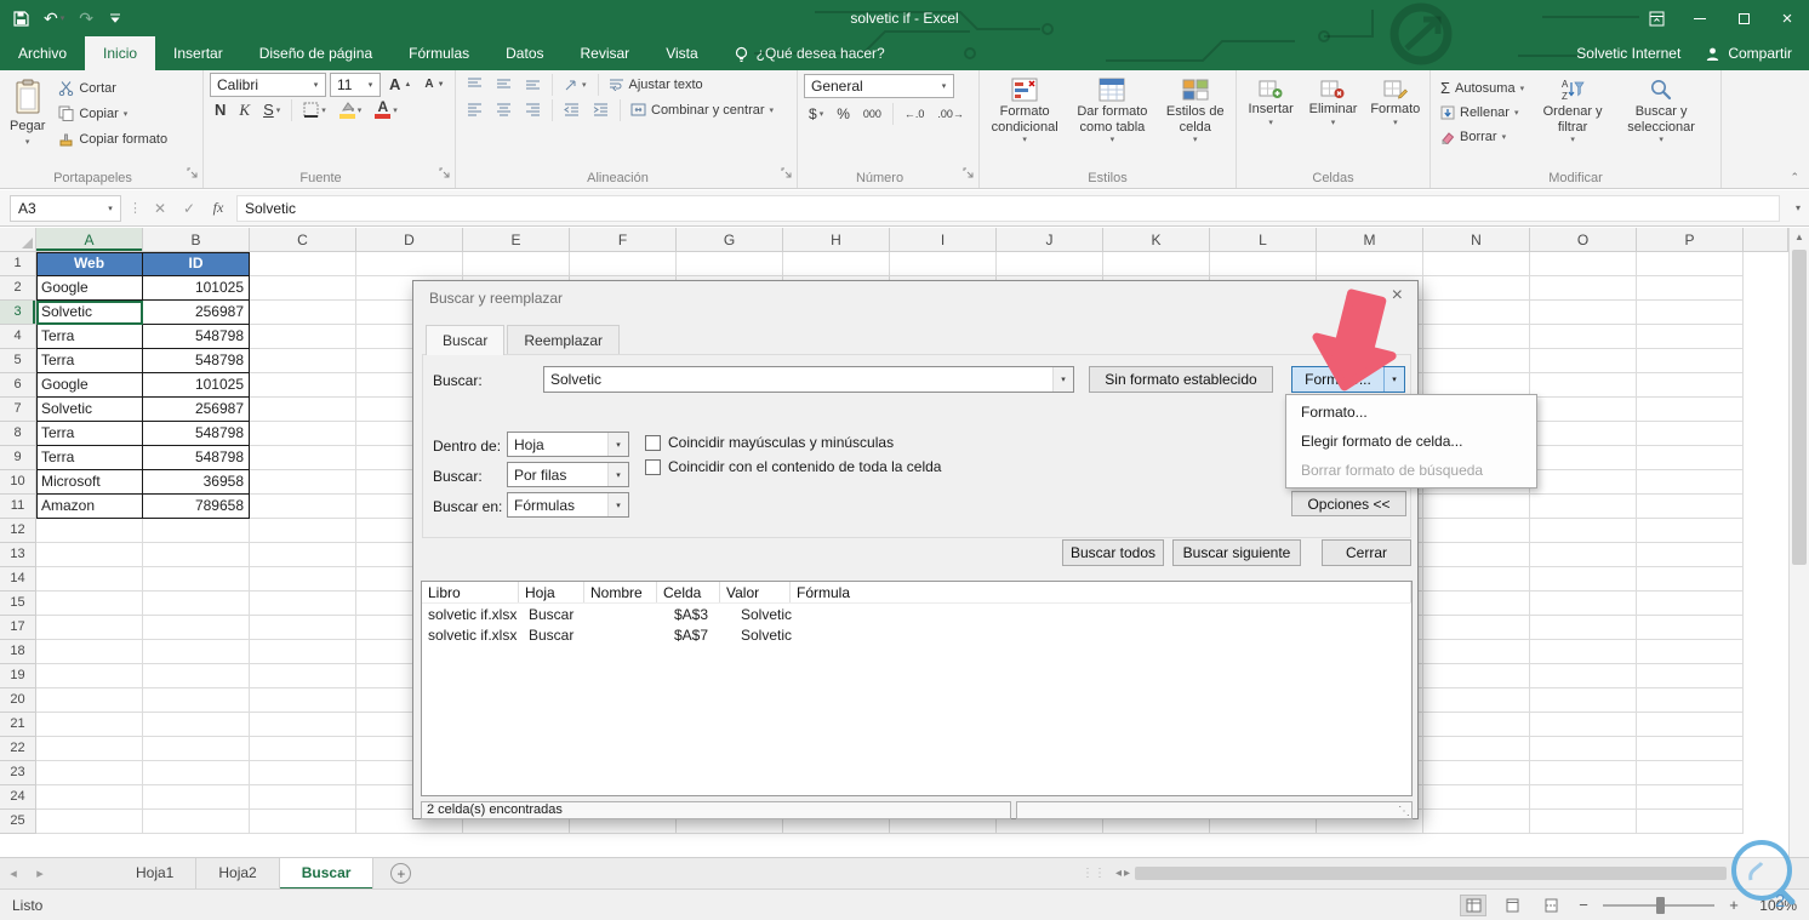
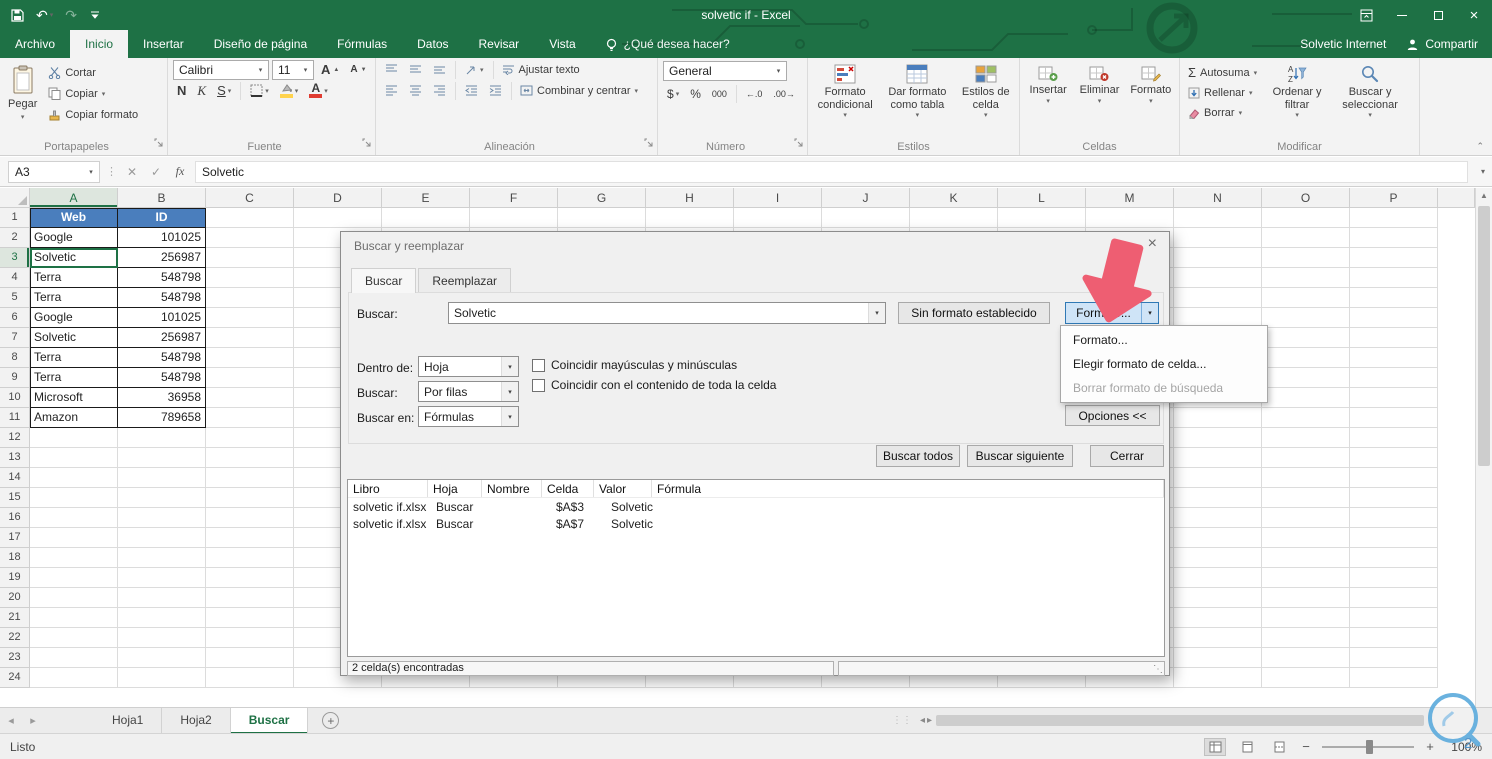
  ↶
  ↷
  solvetic if - Excel
  ×
  Archivo
  Inicio
  Insertar
  Diseño de página
  Fórmulas
  Datos
  Revisar
  Vista
  ¿Qué desea hacer?
  Solvetic Internet
  Compartir
  Pegar
  Cortar
  Copiar
  Copiar formato
  Portapapeles
  Calibri
  11
  A
  A
  N
  K
  S
  A
  Fuente
  Ajustar texto
  Combinar y centrar
  Alineación
  General
  $
  %
  000
  ←.0
  .00→
  Número
  Formato condicional
  Dar formato como tabla
  Estilos de celda
  Estilos
  Insertar
  Eliminar
  Formato
  Celdas
  Σ
  Autosuma
  Rellenar
  Borrar
  A
  Z
  Ordenar y filtrar
  Buscar y seleccionar
  Modificar
  ⌃
  A3
  ⋮
  ✕
  ✓
  fx
  Solvetic
  ▾
  A
  B
  C
  D
  E
  F
  G
  H
  I
  J
  K
  L
  M
  N
  O
  P
  1
  Web
  ID
  2
  Google
  101025
  3
  Solvetic
  256987
  4
  Terra
  548798
  5
  Terra
  548798
  6
  Google
  101025
  7
  Solvetic
  256987
  8
  Terra
  548798
  9
  Terra
  548798
  10
  Microsoft
  36958
  11
  Amazon
  789658
  12
  13
  14
  15
+ 16
  17
  18
  19
  20
  21
  22
  23
  24
- 25
  ▲
  Buscar y reemplazar
  ×
  Buscar
  Reemplazar
  Buscar:
  Solvetic
  Sin formato establecido
  Formato...
  Elegir formato de celda...
  Borrar formato de búsqueda
  Dentro de:
  Hoja
  Coincidir mayúsculas y minúsculas
  Buscar:
  Por filas
  Coincidir con el contenido de toda la celda
  Buscar en:
  Fórmulas
  Opciones <<
  Buscar todos
  Buscar siguiente
  Cerrar
  Libro
  Hoja
  Nombre
  Celda
  Valor
  Fórmula
  solvetic if.xlsx
  Buscar
  $A$3
  Solvetic
  solvetic if.xlsx
  Buscar
  $A$7
  Solvetic
  2 celda(s) encontradas
  ⋱
  ◂
  ▸
  Hoja1
  Hoja2
  Buscar
  +
  ⋮⋮
  ◂
  ▸
  Listo
  −
  +
  100%
  2
